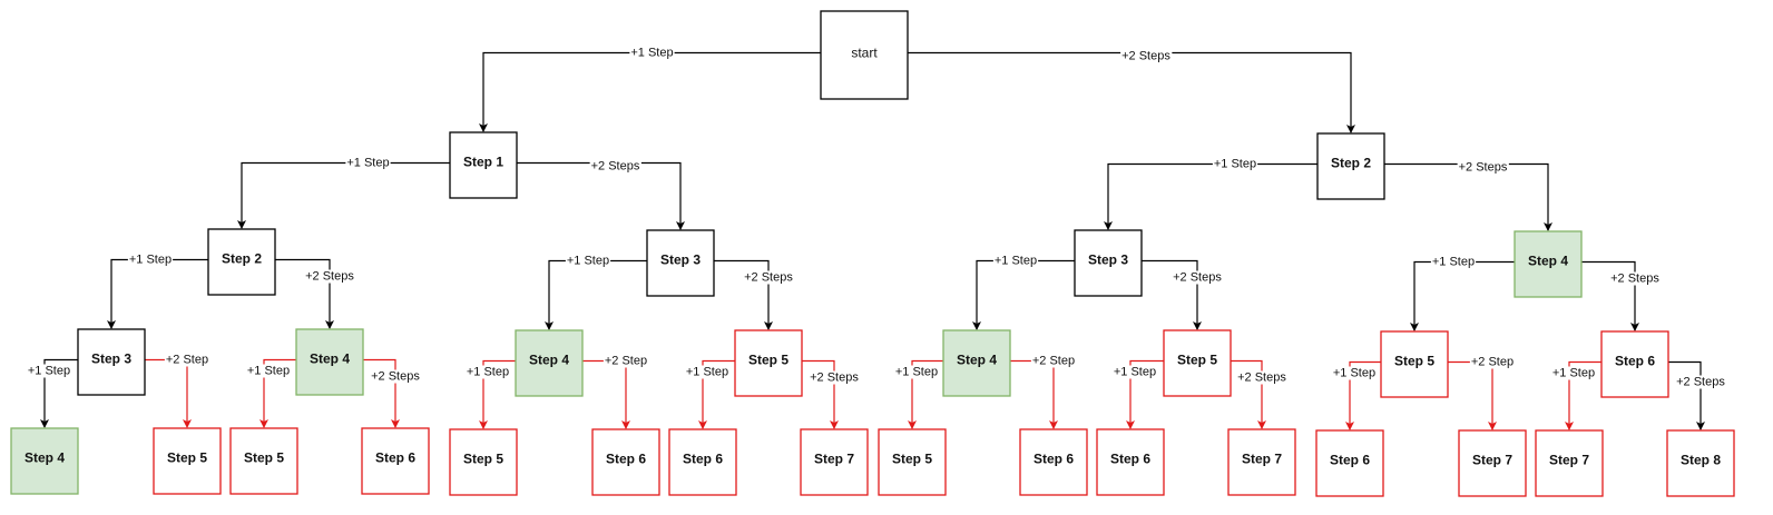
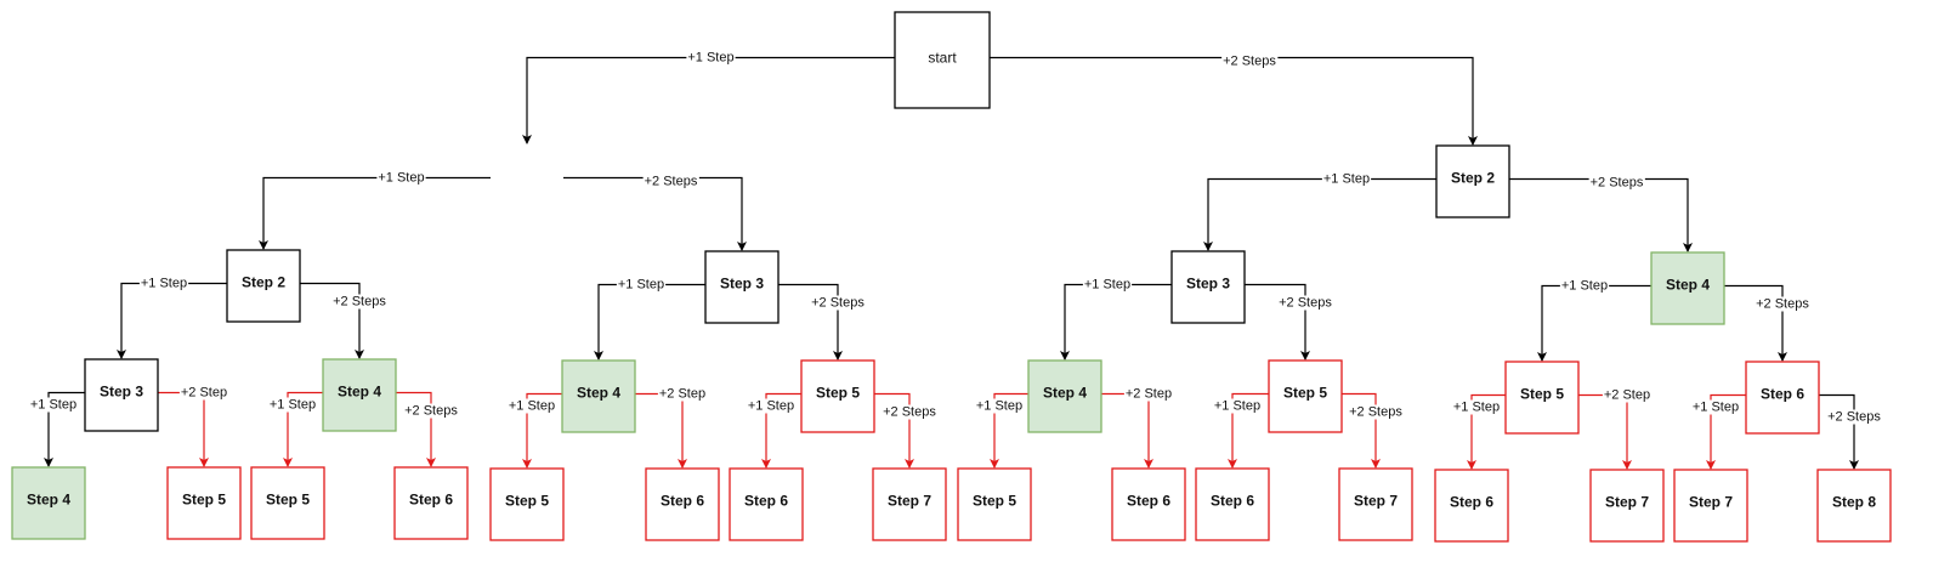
  +1 Step
  +2 Steps
  +1 Step
  +2 Steps
  +1 Step
  +2 Steps
  +1 Step
  +2 Steps
  +1 Step
  +2 Steps
  +1 Step
  +2 Steps
  +1 Step
  +2 Steps
  +1 Step
  +2 Step
  +1 Step
  +2 Steps
  +1 Step
  +2 Step
  +1 Step
  +2 Steps
  +1 Step
  +2 Step
  +1 Step
  +2 Steps
  +1 Step
  +2 Step
  +1 Step
  +2 Steps
  start
- Step 1
  Step 2
  Step 2
  Step 3
  Step 3
  Step 4
  Step 3
  Step 4
  Step 4
  Step 5
  Step 4
  Step 5
  Step 5
  Step 6
  Step 4
  Step 5
  Step 5
  Step 6
  Step 5
  Step 6
  Step 6
  Step 7
  Step 5
  Step 6
  Step 6
  Step 7
  Step 6
  Step 7
  Step 7
  Step 8
